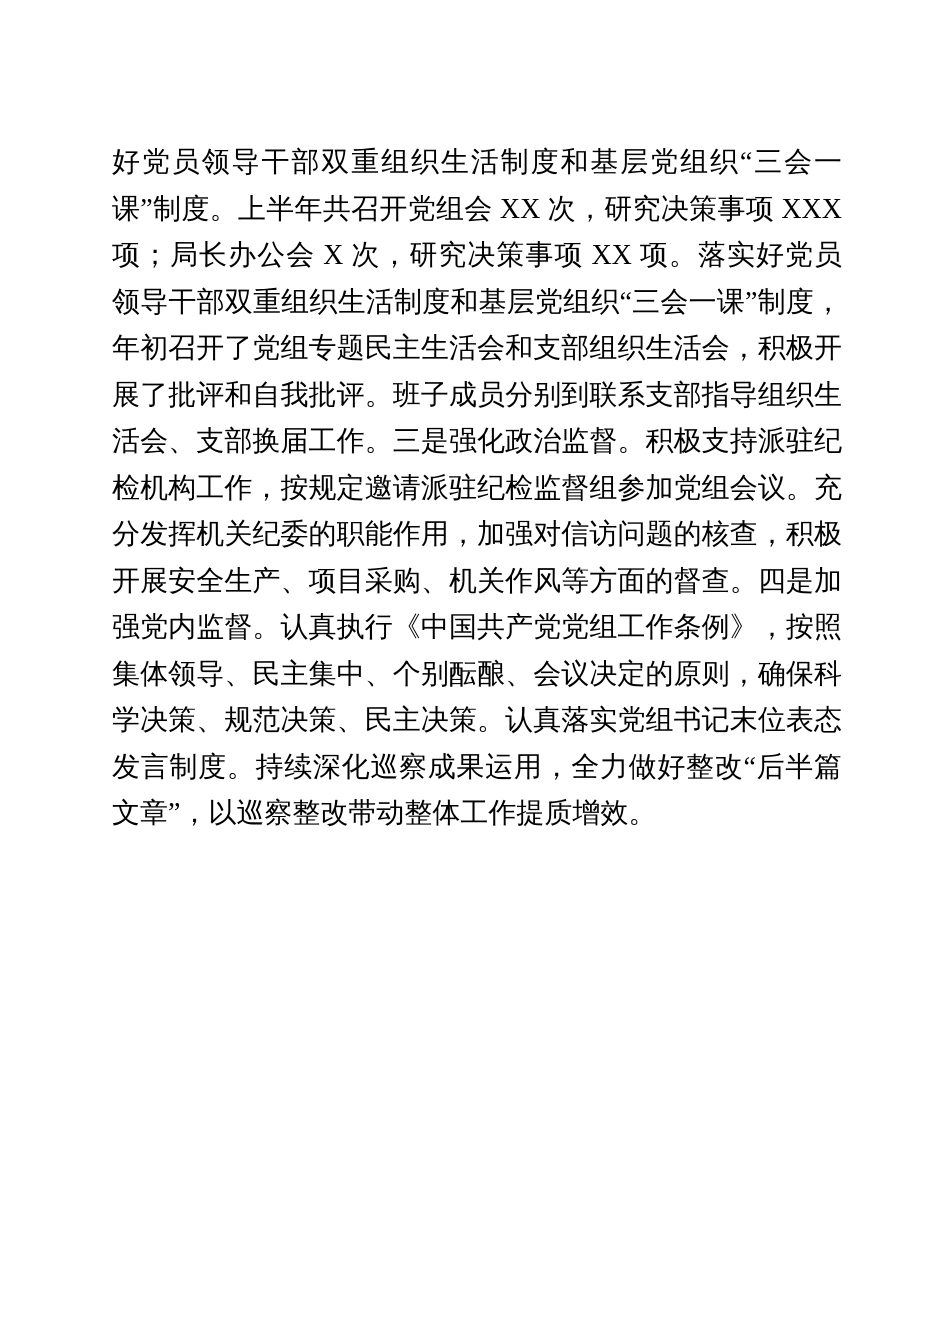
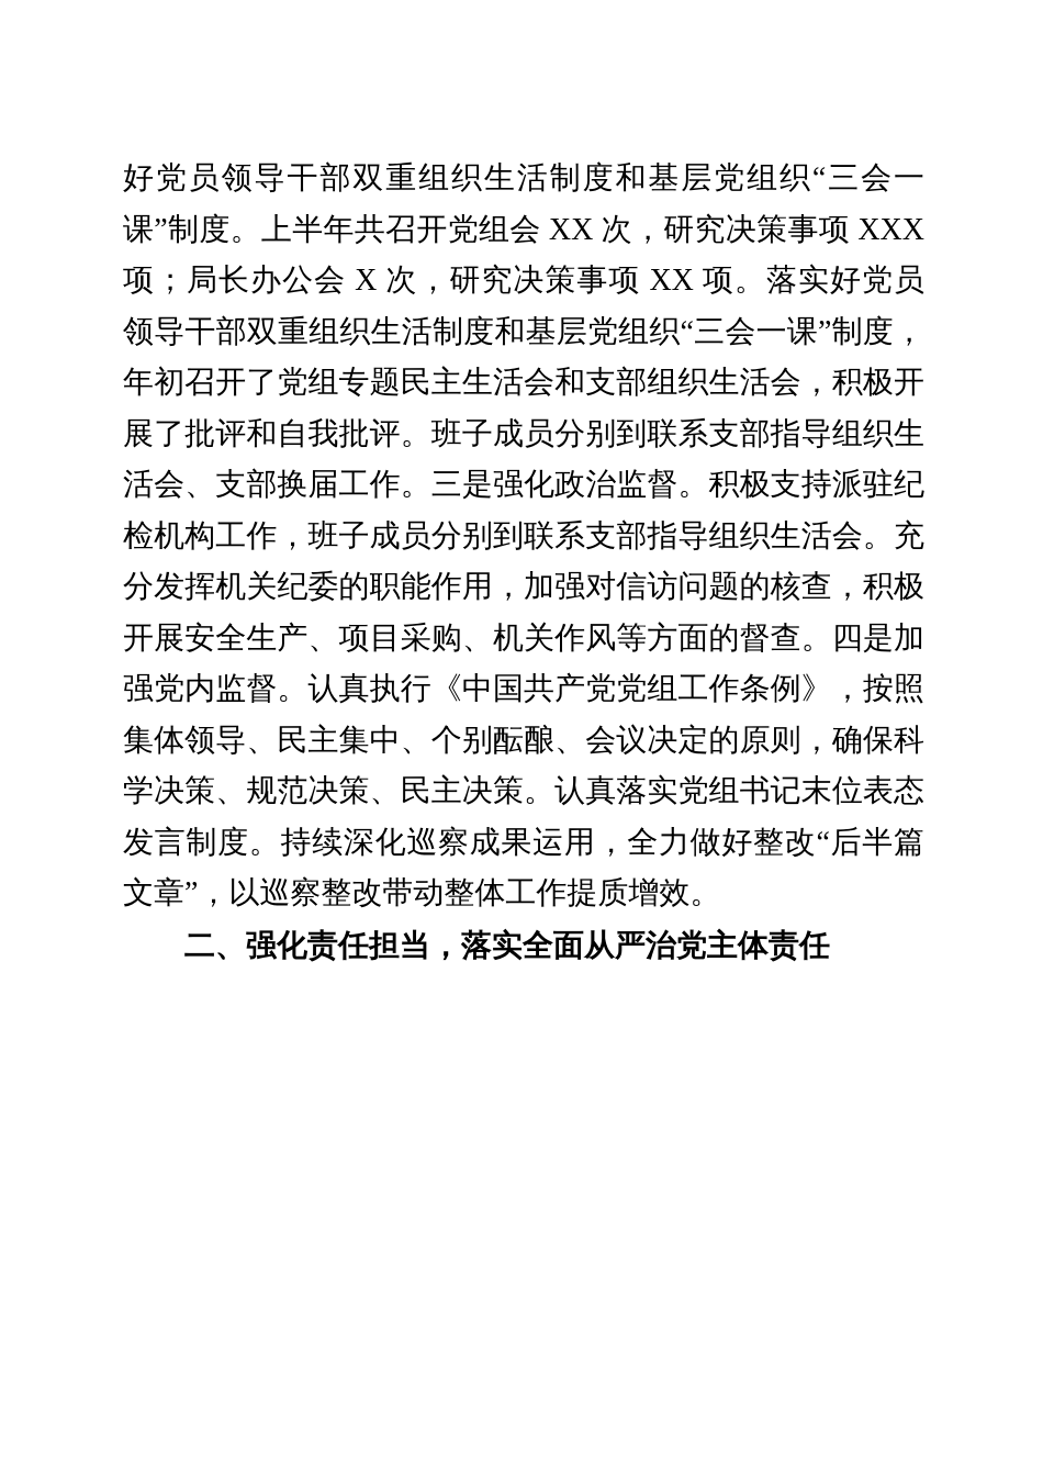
- 好党员领导干部双重组织生活制度和基层党组织“三会一课”制度。上半年共召开党组会 XX 次，研究决策事项 XXX 项；局长办公会 X 次，研究决策事项 XX 项。落实好党员领导干部双重组织生活制度和基层党组织“三会一课”制度，年初召开了党组专题民主生活会和支部组织生活会，积极开展了批评和自我批评。班子成员分别到联系支部指导组织生活会、支部换届工作。三是强化政治监督。积极支持派驻纪检机构工作，按规定邀请派驻纪检监督组参加党组会议。充分发挥机关纪委的职能作用，加强对信访问题的核查，积极开展安全生产、项目采购、机关作风等方面的督查。四是加强党内监督。认真执行《中国共产党党组工作条例》，按照集体领导、民主集中、个别酝酿、会议决定的原则，确保科学决策、规范决策、民主决策。认真落实党组书记末位表态发言制度。持续深化巡察成果运用，全力做好整改“后半篇文章”，以巡察整改带动整体工作提质增效。
+ 好党员领导干部双重组织生活制度和基层党组织“三会一课”制度。上半年共召开党组会 XX 次，研究决策事项 XXX 项；局长办公会 X 次，研究决策事项 XX 项。落实好党员领导干部双重组织生活制度和基层党组织“三会一课”制度，年初召开了党组专题民主生活会和支部组织生活会，积极开展了批评和自我批评。班子成员分别到联系支部指导组织生活会、支部换届工作。三是强化政治监督。积极支持派驻纪检机构工作，班子成员分别到联系支部指导组织生活会。充分发挥机关纪委的职能作用，加强对信访问题的核查，积极开展安全生产、项目采购、机关作风等方面的督查。四是加强党内监督。认真执行《中国共产党党组工作条例》，按照集体领导、民主集中、个别酝酿、会议决定的原则，确保科学决策、规范决策、民主决策。认真落实党组书记末位表态发言制度。持续深化巡察成果运用，全力做好整改“后半篇文章”，以巡察整改带动整体工作提质增效。
+ 二、强化责任担当，落实全面从严治党主体责任
